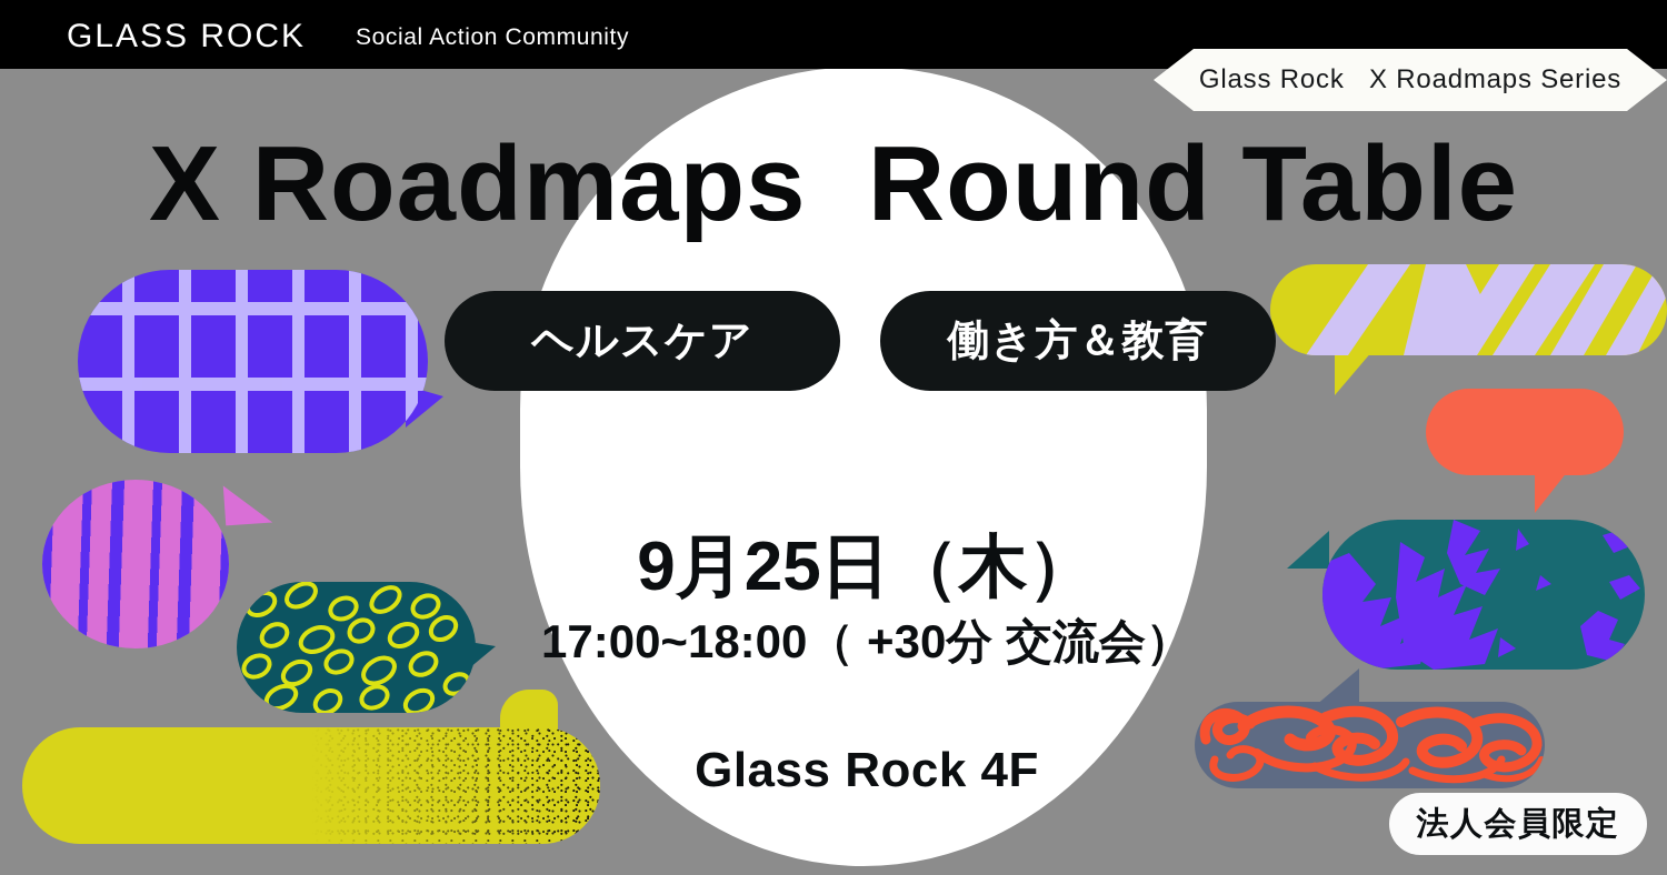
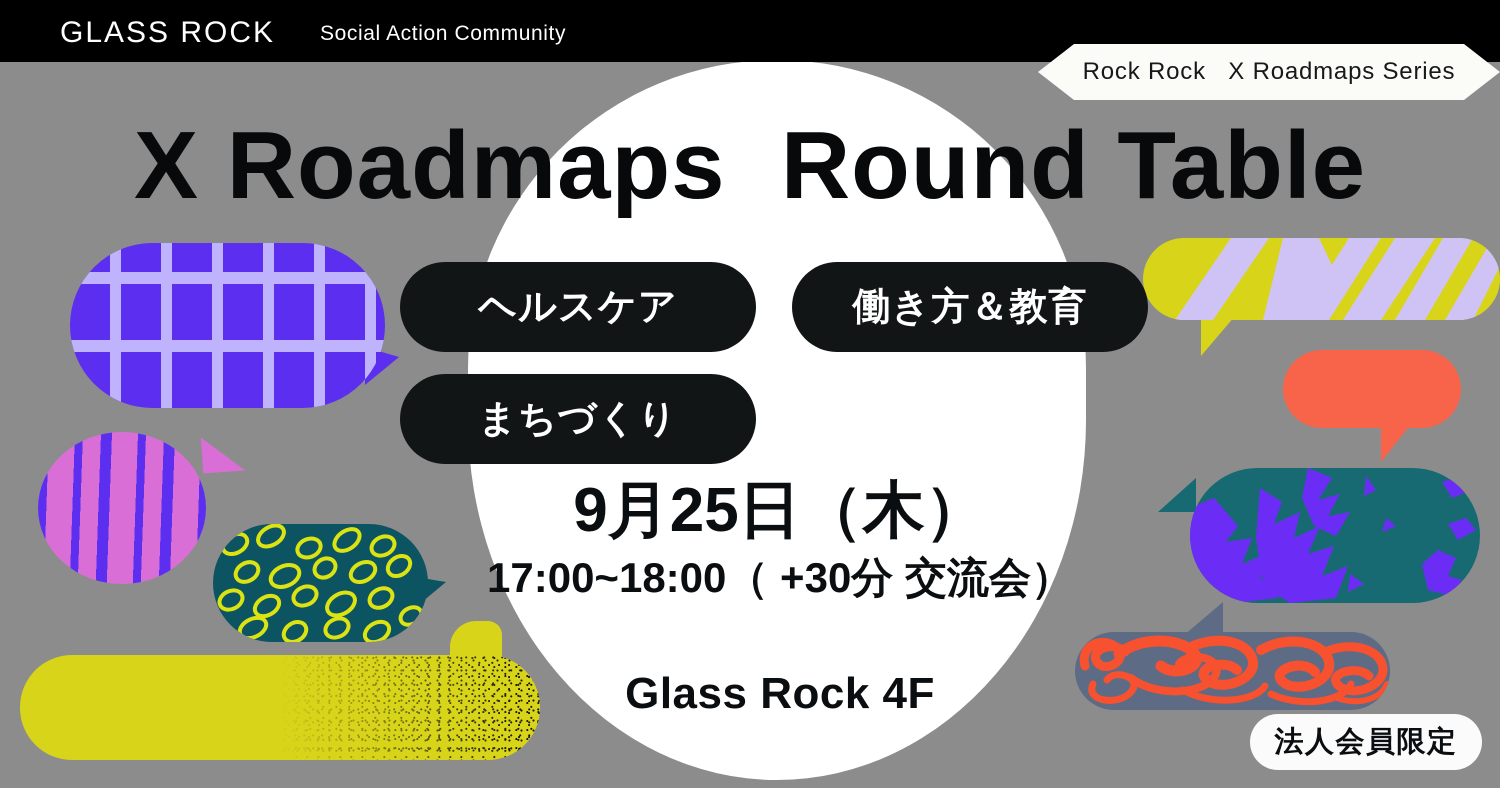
  X Roadmaps Round Table
  ヘルスケア
  働き方＆教育
+ まちづくり
  9月25日（木）
  17:00~18:00（ +30分 交流会）
  Glass Rock 4F
  GLASS ROCK
  Social Action Community
- Glass Rock X Roadmaps Series
+ Rock Rock X Roadmaps Series
  法人会員限定
